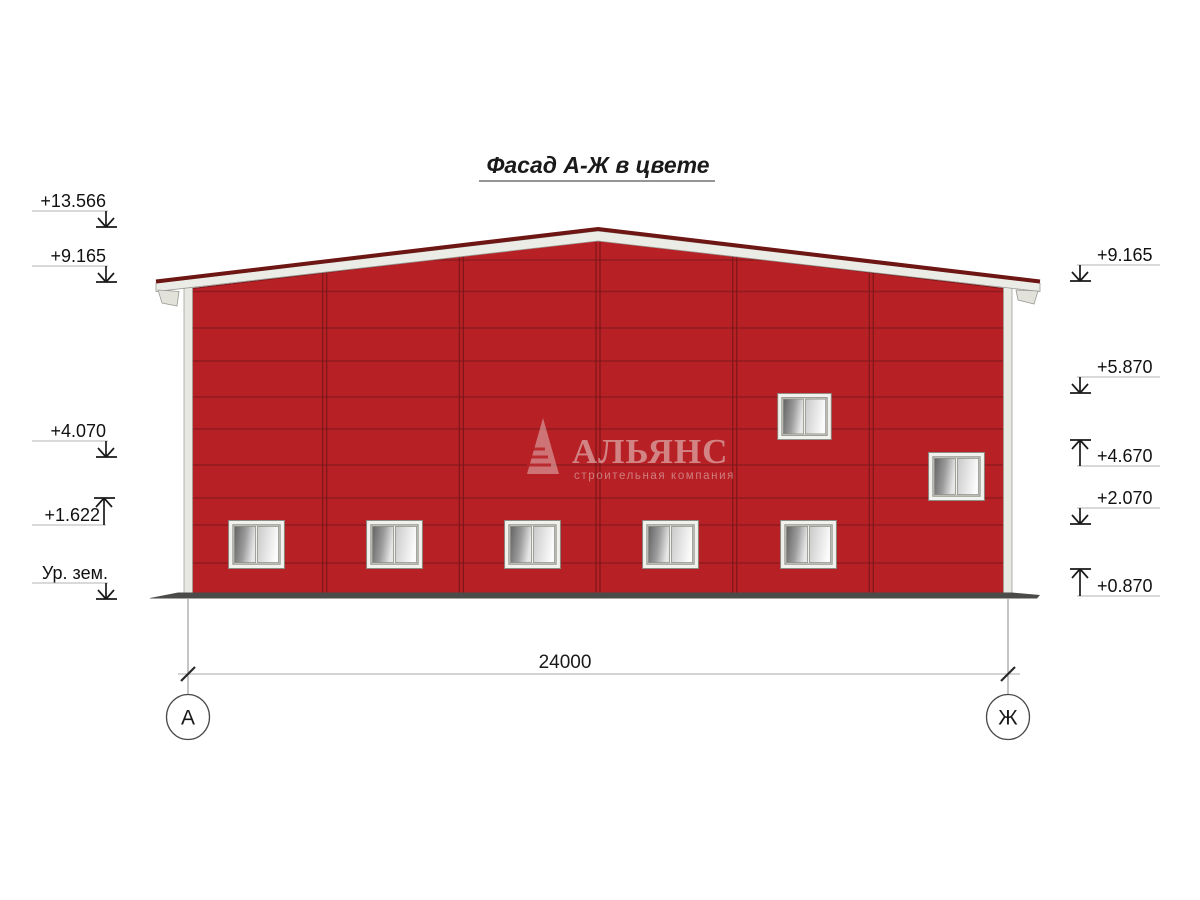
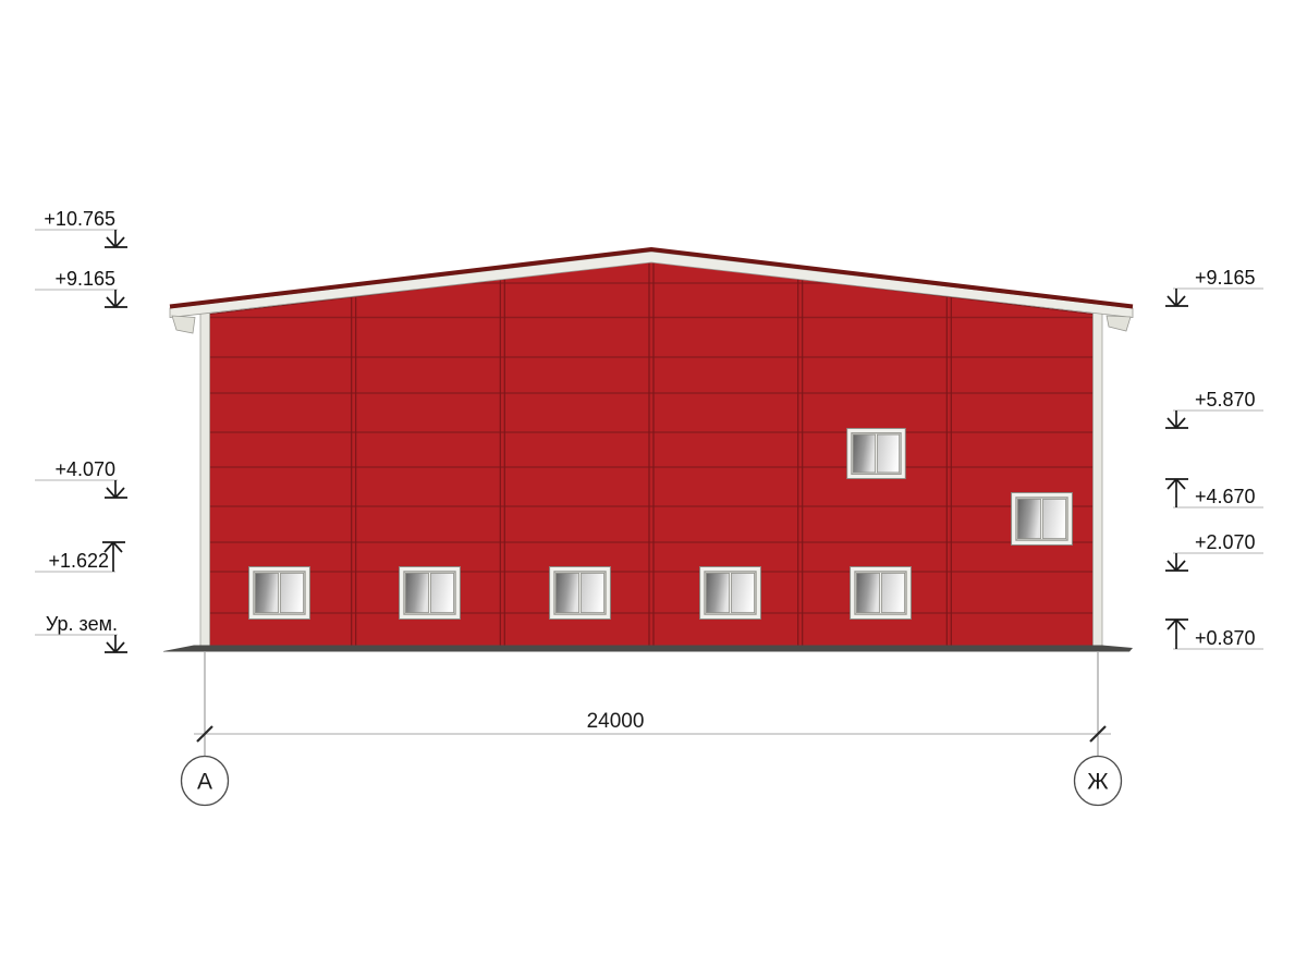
- Фасад А-Ж в цвете
- АЛЬЯНС
- строительная компания
  24000
  А
  Ж
- +13.566
+ +10.765
  +9.165
  +4.070
  +1.622
  Ур. зем.
  +9.165
  +5.870
  +4.670
  +2.070
  +0.870
